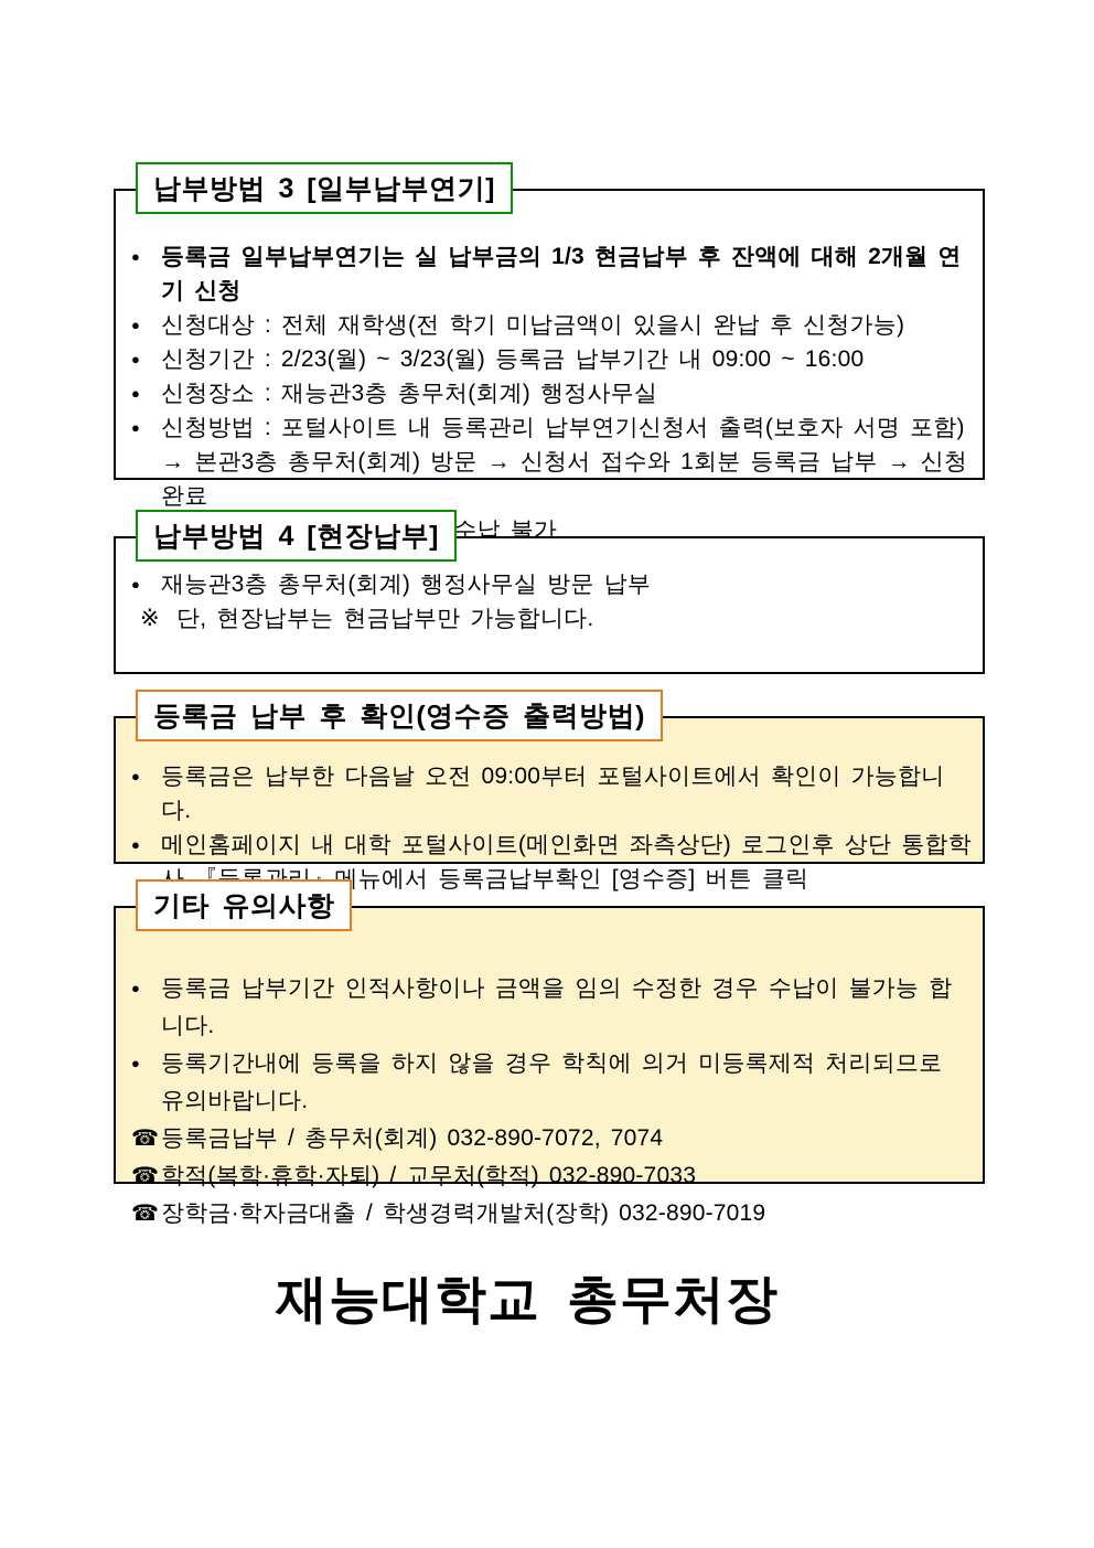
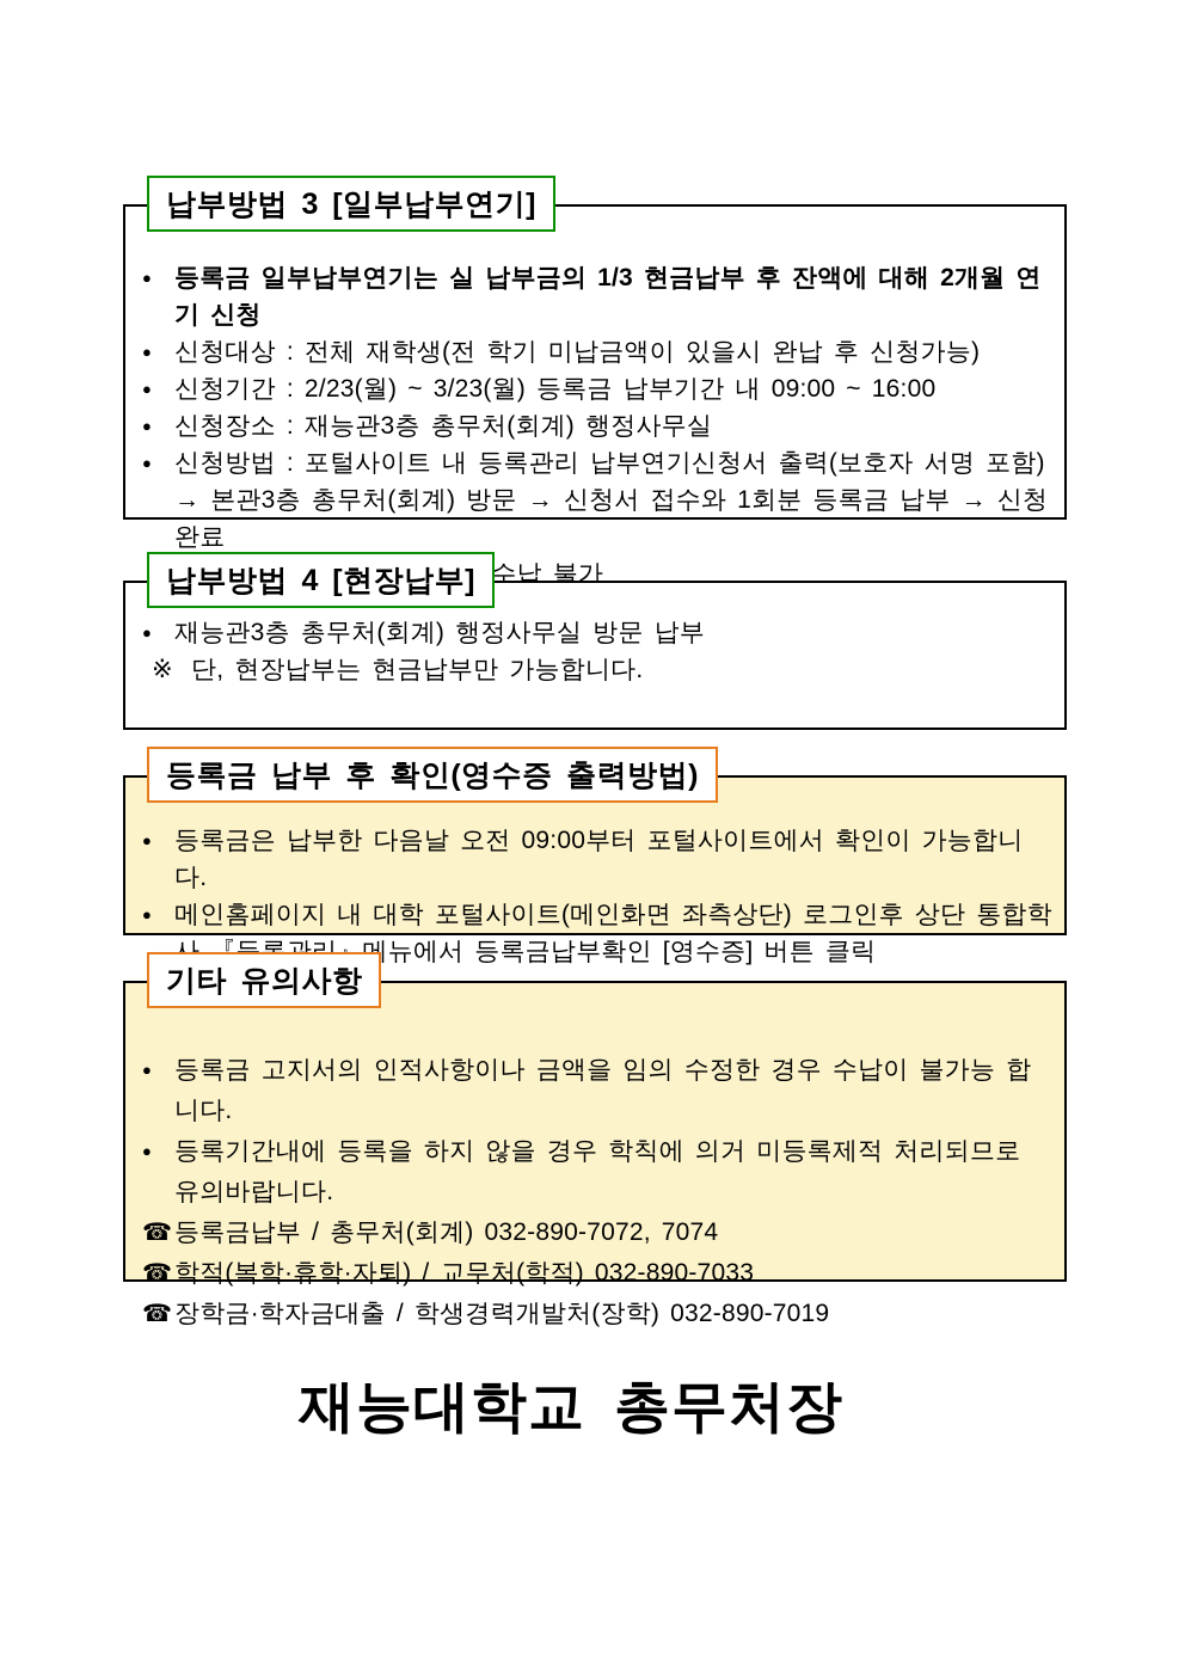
  납부방법 3 [일부납부연기]
  ●
  등록금 일부납부연기는 실 납부금의 1/3 현금납부 후 잔액에 대해 2개월 연기 신청
  ●
  신청대상 : 전체 재학생(전 학기 미납금액이 있을시 완납 후 신청가능)
  ●
  신청기간 : 2/23(월) ~ 3/23(월) 등록금 납부기간 내 09:00 ~ 16:00
  ●
  신청장소 : 재능관3층 총무처(회계) 행정사무실
  ●
  신청방법 : 포털사이트 내 등록관리 납부연기신청서 출력(보호자 서명 포함) → 본관3층 총무처(회계) 방문 → 신청서 접수와 1회분 등록금 납부 → 신청완료
  납부방법 4 [현장납부]
  ●
  재능관3층 총무처(회계) 행정사무실 방문 납부
  ※
  단, 현장납부는 현금납부만 가능합니다.
  등록금 납부 후 확인(영수증 출력방법)
  ●
  등록금은 납부한 다음날 오전 09:00부터 포털사이트에서 확인이 가능합니다.
  ●
  메인홈페이지 내 대학 포털사이트(메인화면 좌측상단) 로그인후 상단 통합학뉴에서 등록금납부확인 [영수증] 버튼 클릭
  기타 유의사항
  ●
- 등록금 납부기간 인적사항이나 금액을 임의 수정한 경우 수납이 불가능 합니다.
+ 등록금 고지서의 인적사항이나 금액을 임의 수정한 경우 수납이 불가능 합니다.
  ●
  등록기간내에 등록을 하지 않을 경우 학칙에 의거 미등록제적 처리되므로 유의바랍니다.
  ☎
  등록금납부 / 총무처(회계) 032-890-7072, 7074
  ☎
  학적(복학·휴학·자퇴) / 교무처(학적) 032-890-7033
  ☎
  장학금·학자금대출 / 학생경력개발처(장학) 032-890-7019
  재능대학교 총무처장
